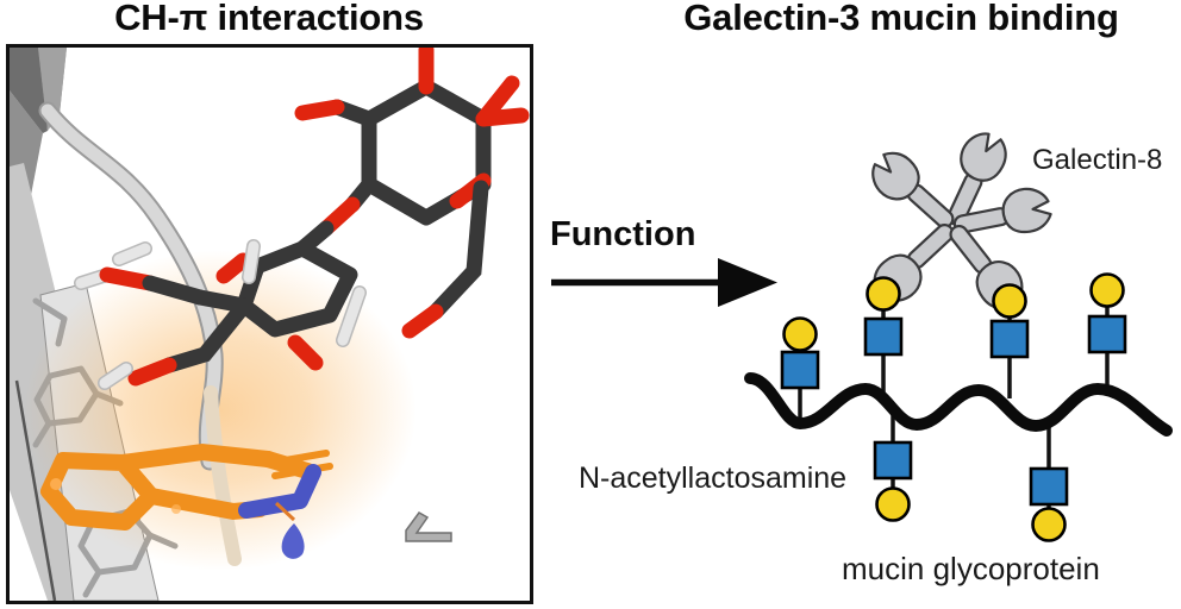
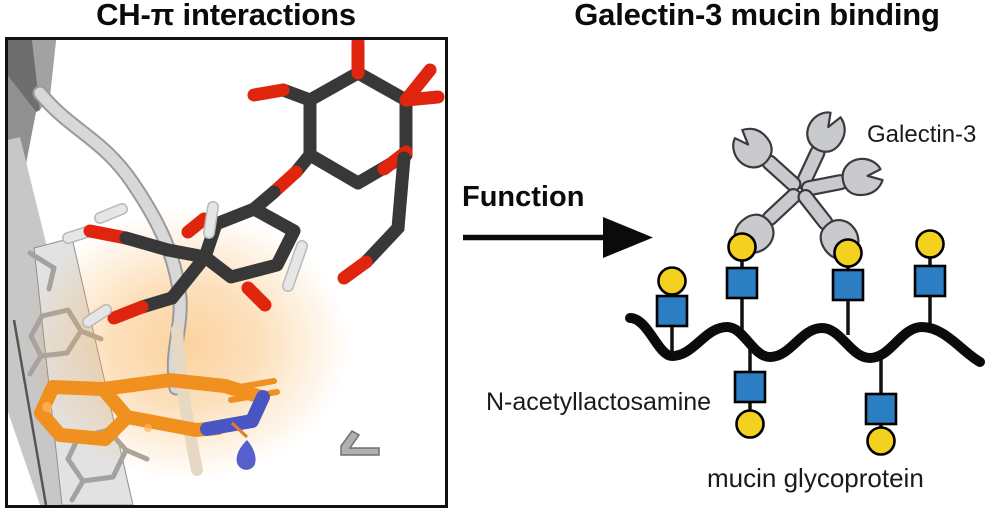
  CH-π interactions
  Galectin-3 mucin binding
  Function
- Galectin-8
+ Galectin-3
  N-acetyllactosamine
  mucin glycoprotein
